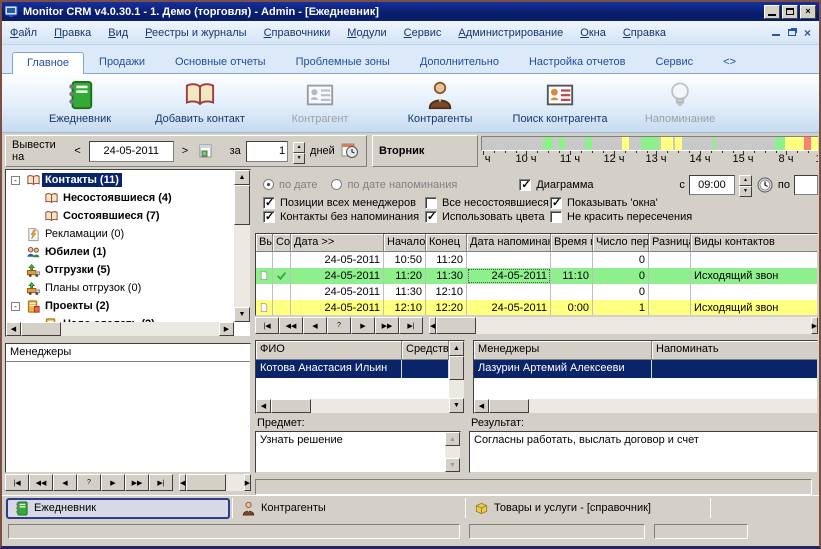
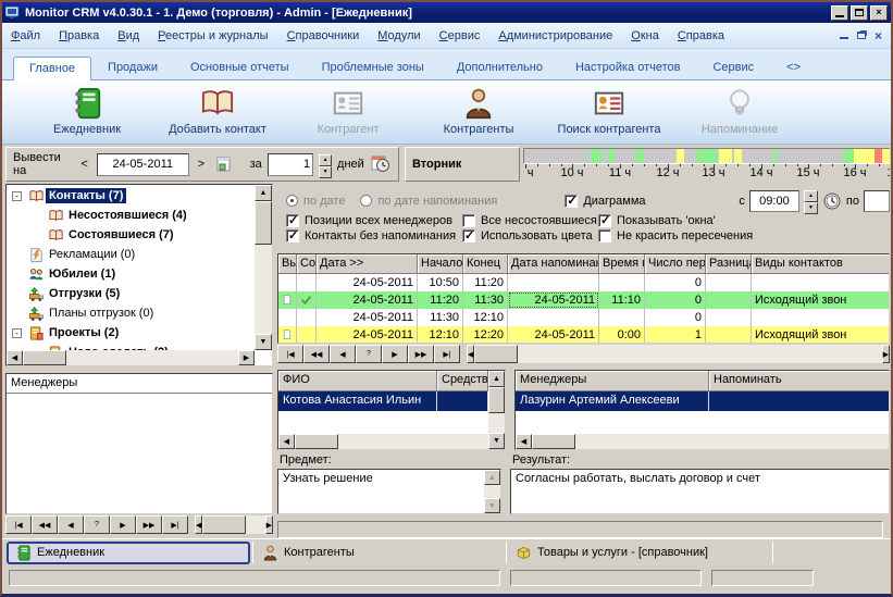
  Monitor CRM v4.0.30.1 - 1. Демо (торговля) - Admin - [Ежедневник]
  ×
  Файл
  Правка
  Вид
  Реестры и журналы
  Справочники
  Модули
  Сервис
  Администрирование
  Окна
  Справка
  ×
  Главное
  Продажи
  Основные отчеты
  Проблемные зоны
  Дополнительно
  Настройка отчетов
  Сервис
  <>
  Ежедневник
  Добавить контакт
  Контрагент
  Контрагенты
  Поиск контрагента
  Напоминание
  Вывести на
  <
  24-05-2011
  >
  за
  1
  дней
  Вторник
  10 ч
  11 ч
  12 ч
  13 ч
  14 ч
  15 ч
- 8 ч
+ 16 ч
  -
- Контакты (11)
+ Контакты (7)
  Несостоявшиеся (4)
  Состоявшиеся (7)
  Рекламации (0)
  Юбилеи (1)
  Отгрузки (5)
  Планы отгрузок (0)
  -
  Проекты (2)
  Менеджеры
  по дате
  по дате напоминания
  Диаграмма
  с
  09:00
  по
  Позиции всех менеджеров
  Все несостоявшиеся
  Показывать 'окна'
  Контакты без напоминания
  Использовать цвета
  Не красить пересечения
  Вы
  Со
  Дата >>
  Начало
  Конец
  Дата напомина
  Время
  Число пер
  Разниц
  Виды контактов
  24-05-2011
  10:50
  11:20
  0
  24-05-2011
  11:20
  11:30
  24-05-2011
  11:10
  0
  Исходящий звон
  24-05-2011
  11:30
  12:10
  0
  24-05-2011
  12:10
  12:20
  24-05-2011
  0:00
  1
  Исходящий звон
  ФИО
  Средств
  Котова Анастасия Ильин
  Менеджеры
  Напоминать
  Лазурин Артемий Алексееви
  Предмет:
  Узнать решение
  Результат:
  Согласны работать, выслать договор и счет
  Ежедневник
  Контрагенты
  Товары и услуги - [справочник]
